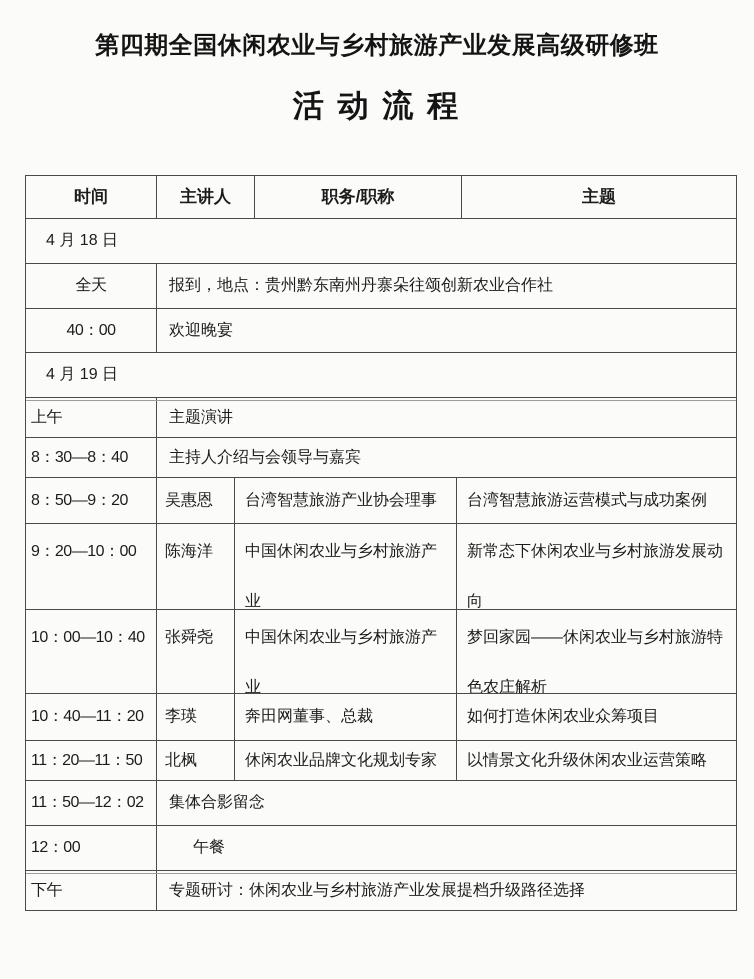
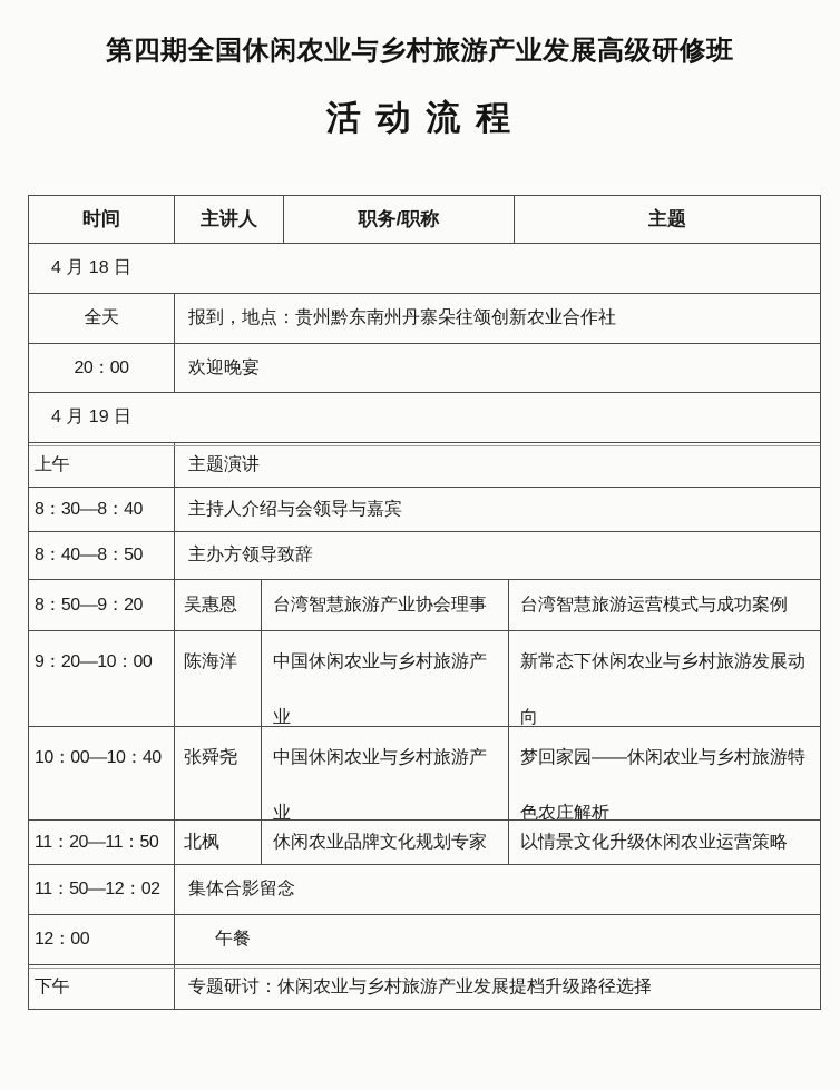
  第四期全国休闲农业与乡村旅游产业发展高级研修班
  活 动 流 程
  时间
  主讲人
  职务/职称
  主题
  4 月 18 日
  全天
  报到，地点：贵州黔东南州丹寨朵往颂创新农业合作社
- 40：00
+ 20：00
  欢迎晚宴
  4 月 19 日
  上午
  主题演讲
  8：30—8：40
  主持人介绍与会领导与嘉宾
+ 8：40—8：50
+ 主办方领导致辞
  8：50—9：20
  吴惠恩
  台湾智慧旅游产业协会理事
  台湾智慧旅游运营模式与成功案例
  9：20—10：00
  陈海洋
  中国休闲农业与乡村旅游产业
  新常态下休闲农业与乡村旅游发展动
  向
  10：00—10：40
  张舜尧
  中国休闲农业与乡村旅游产业
  梦回家园——休闲农业与乡村旅游特
  色农庄解析
- 10：40—11：20
- 李瑛
- 奔田网董事、总裁
- 如何打造休闲农业众筹项目
  11：20—11：50
  北枫
  休闲农业品牌文化规划专家
  以情景文化升级休闲农业运营策略
  11：50—12：02
  集体合影留念
  12：00
  午餐
  下午
  专题研讨：休闲农业与乡村旅游产业发展提档升级路径选择
